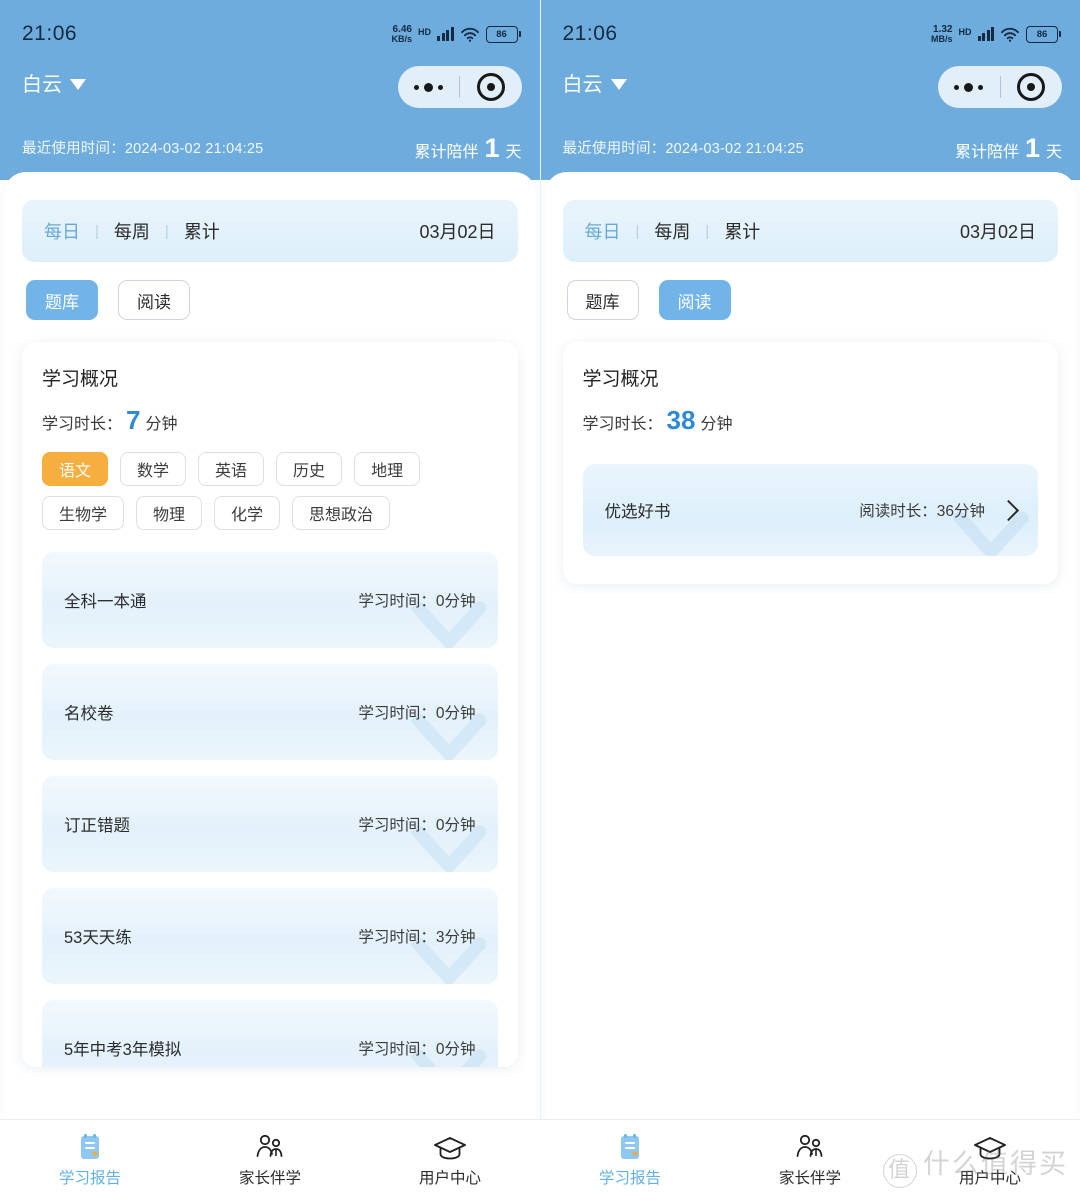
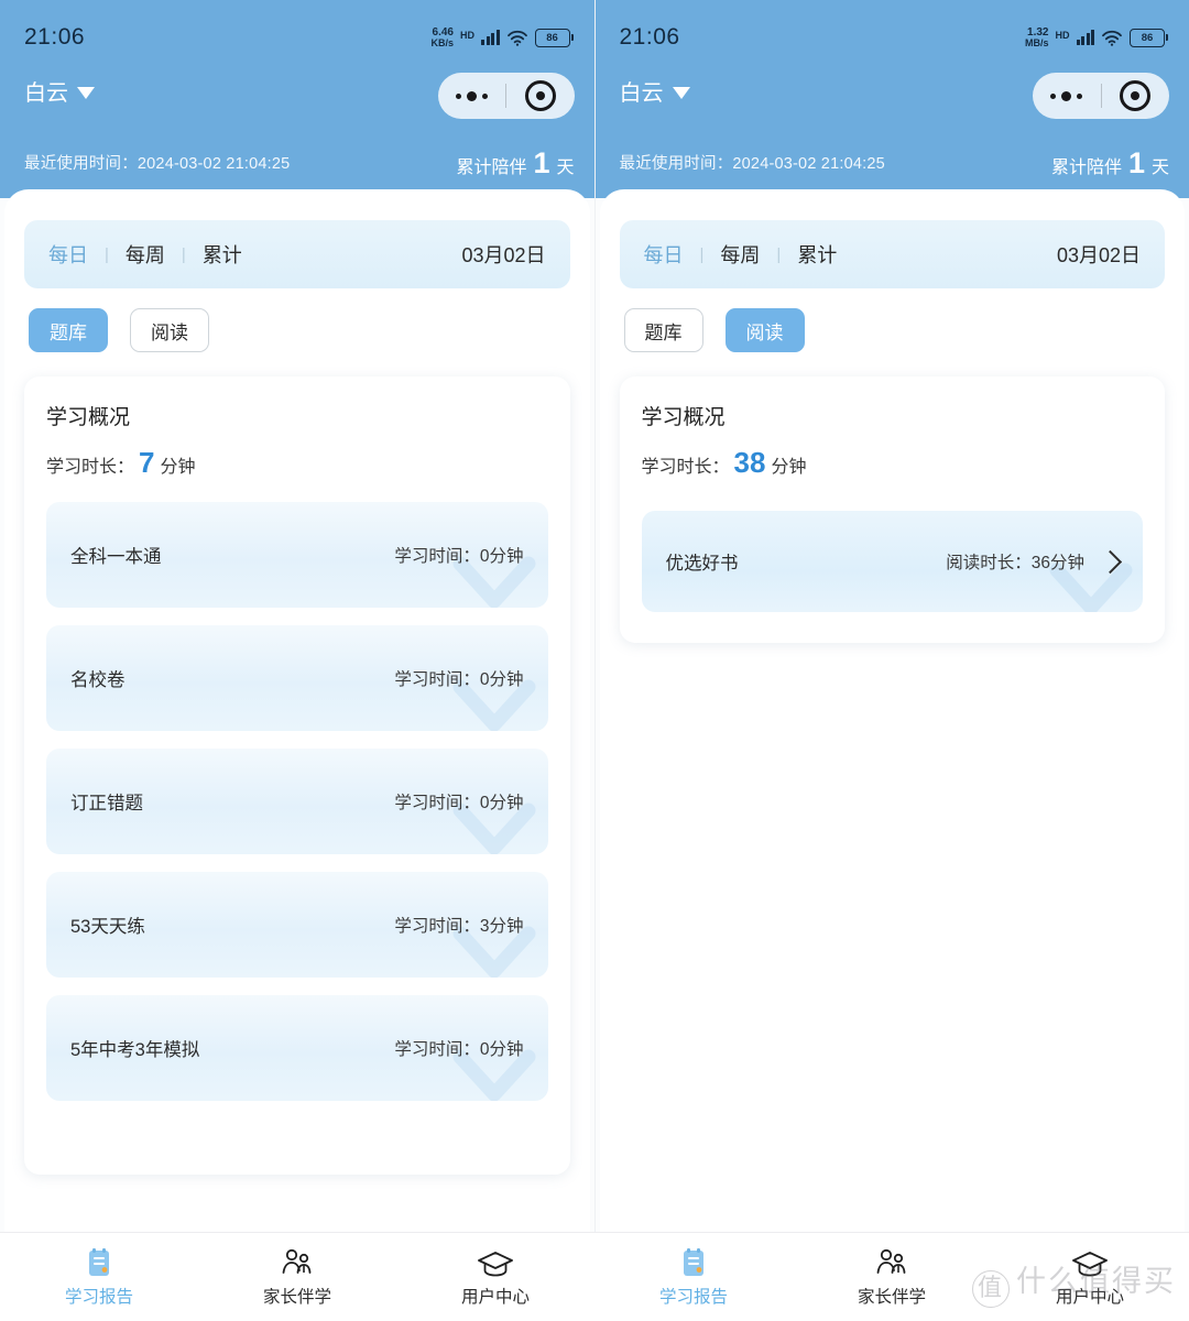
  21:06
  6.46
  KB/s
  HD
  86
  白云
  最近使用时间：2024-03-02 21:04:25
  累计陪伴
  1
  天
  每日
  |
  每周
  |
  累计
  03月02日
  题库
  阅读
  学习概况
  学习时长：
  7
  分钟
- 语文
- 数学
- 英语
- 历史
- 地理
- 生物学
- 物理
- 化学
- 思想政治
  全科一本通
  学习时间：0分钟
  名校卷
  学习时间：0分钟
  订正错题
  学习时间：0分钟
  53天天练
  学习时间：3分钟
  5年中考3年模拟
  学习时间：0分钟
  21:06
  1.32
  MB/s
  HD
  86
  白云
  最近使用时间：2024-03-02 21:04:25
  累计陪伴
  1
  天
  每日
  |
  每周
  |
  累计
  03月02日
  题库
  阅读
  学习概况
  学习时长：
  38
  分钟
  优选好书
  阅读时长：36分钟
  学习报告
  家长伴学
  用户中心
  学习报告
  家长伴学
  用户中心
  值 什么值得买
